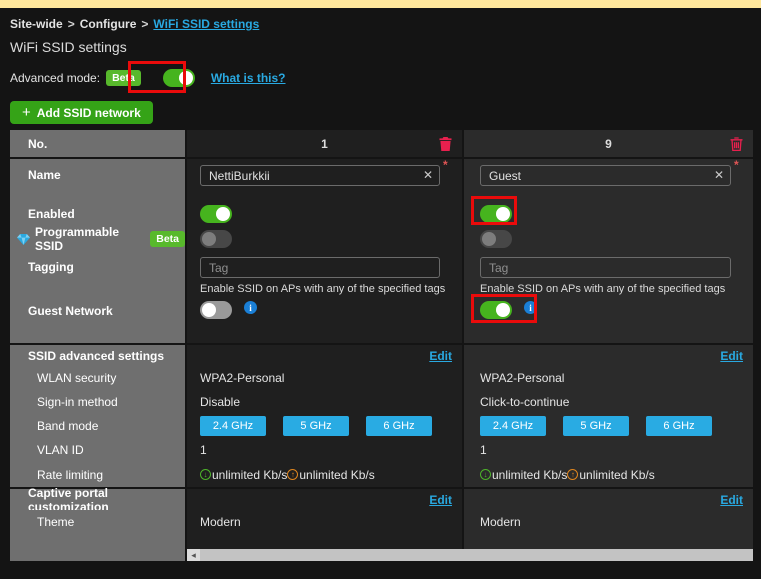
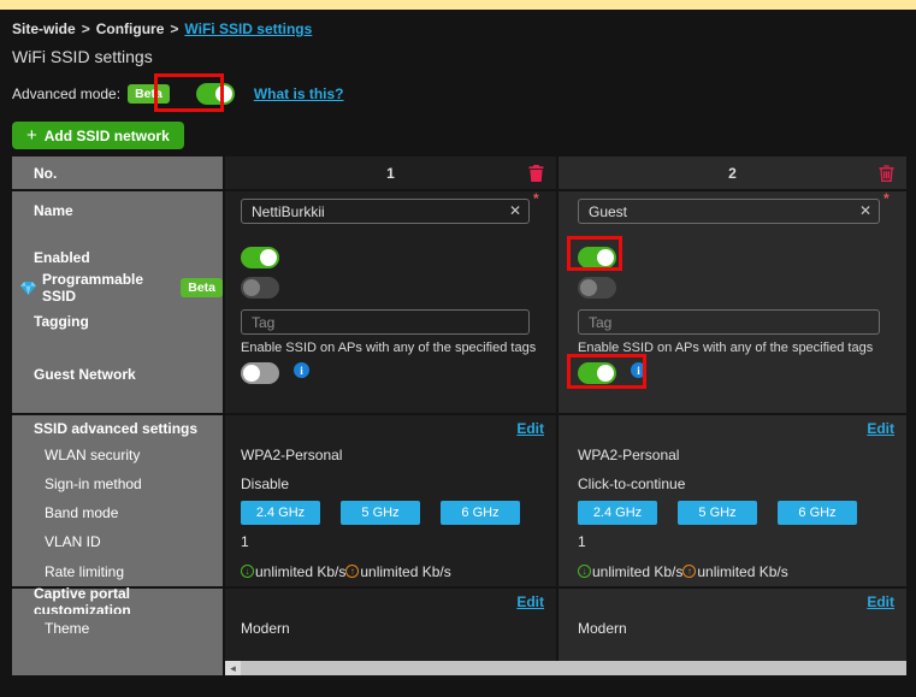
  Site-wide > Configure > WiFi SSID settings
  WiFi SSID settings
  Advanced mode:
  Beta
  What is this?
  +
  Add SSID network
  No.
  1
- 9
+ 2
  Name
  NettiBurkkii
  ✕
  *
  Guest
  ✕
  *
  Enabled
  Programmable SSID
  Beta
  Tagging
  Tag
  Enable SSID on APs with any of the specified tags
  Tag
  Enable SSID on APs with any of the specified tags
  Guest Network
  i
  i
  SSID advanced settings
  Edit
  Edit
  WLAN security
  WPA2-Personal
  WPA2-Personal
  Sign-in method
  Disable
  Click-to-continue
  Band mode
  2.4 GHz
  5 GHz
  6 GHz
  2.4 GHz
  5 GHz
  6 GHz
  VLAN ID
  1
  1
  Rate limiting
  ↓
  unlimited Kb/s
  ↑
  unlimited Kb/s
  ↓
  unlimited Kb/s
  ↑
  unlimited Kb/s
  Captive portal customization
  Edit
  Edit
  Theme
  Modern
  Modern
  ◂
